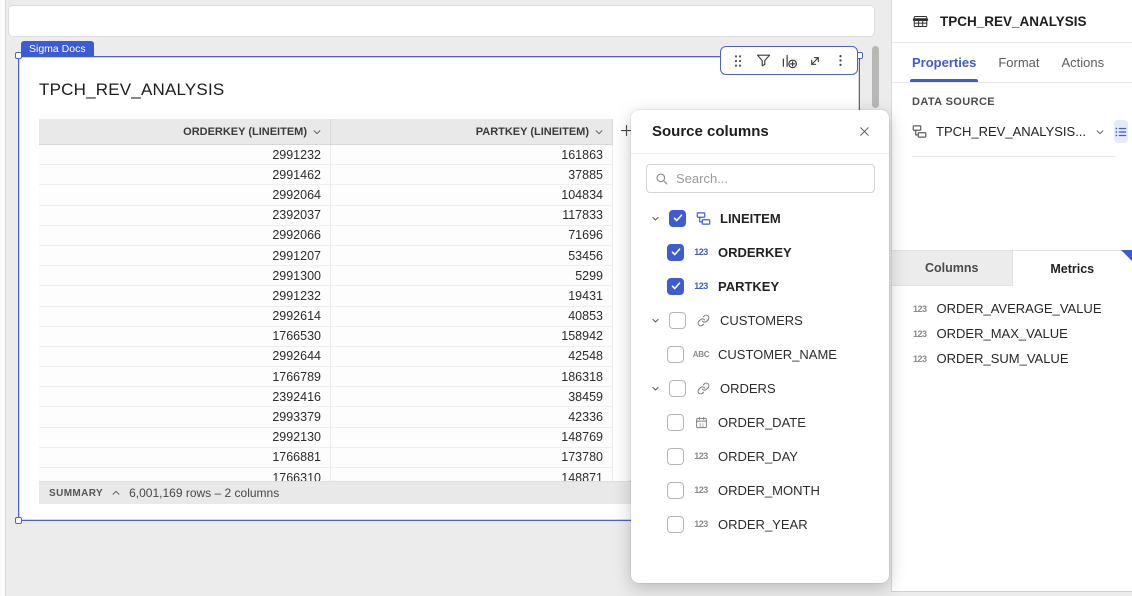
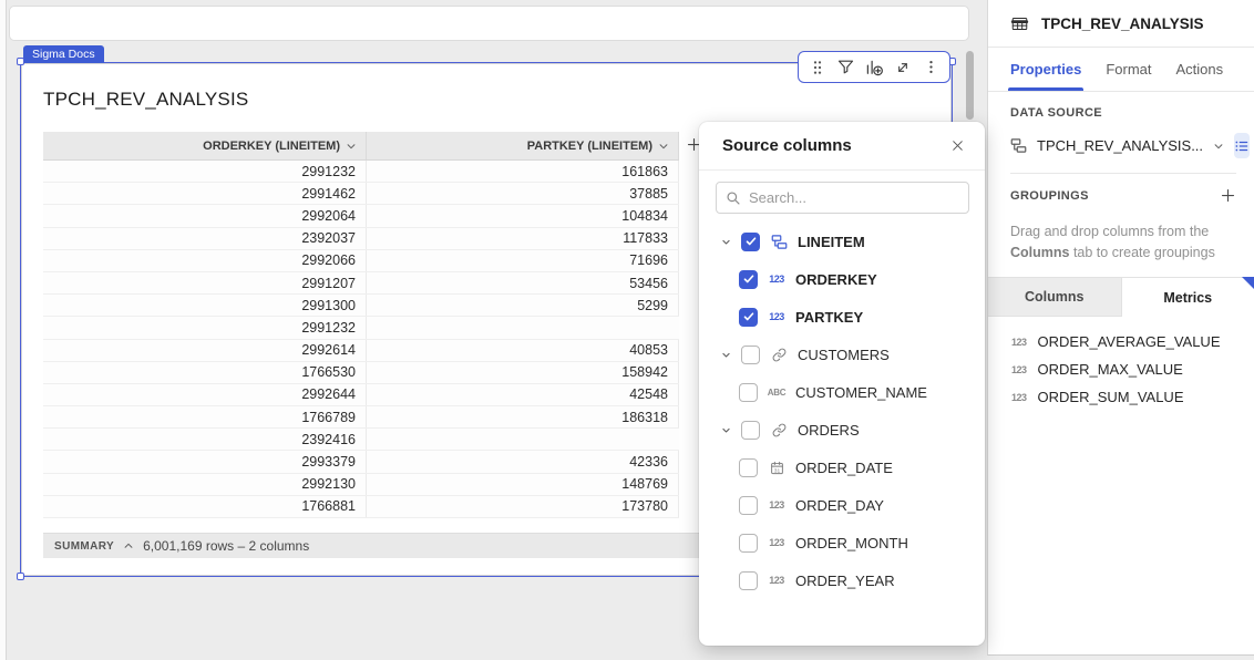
  Sigma Docs
  TPCH_REV_ANALYSIS
  ORDERKEY (LINEITEM)
  PARTKEY (LINEITEM)
  2991232
  161863
  2991462
  37885
  2992064
  104834
  2392037
  117833
  2992066
  71696
  2991207
  53456
  2991300
  5299
  2991232
- 19431
  2992614
  40853
  1766530
  158942
  2992644
  42548
  1766789
  186318
  2392416
- 38459
  2993379
  42336
  2992130
  148769
  1766881
  173780
- 1766310
- 148871
  SUMMARY
  6,001,169 rows – 2 columns
  Source columns
  Search...
  LINEITEM
  123
  ORDERKEY
  123
  PARTKEY
  CUSTOMERS
  ABC
  CUSTOMER_NAME
  ORDERS
  ORDER_DATE
  123
  ORDER_DAY
  123
  ORDER_MONTH
  123
  ORDER_YEAR
  TPCH_REV_ANALYSIS
  Properties
  Format
  Actions
  DATA SOURCE
  TPCH_REV_ANALYSIS...
+ GROUPINGS
+ Drag and drop columns from the Columns tab to create groupings
  Columns
  Metrics
  123
  ORDER_AVERAGE_VALUE
  123
  ORDER_MAX_VALUE
  123
  ORDER_SUM_VALUE
